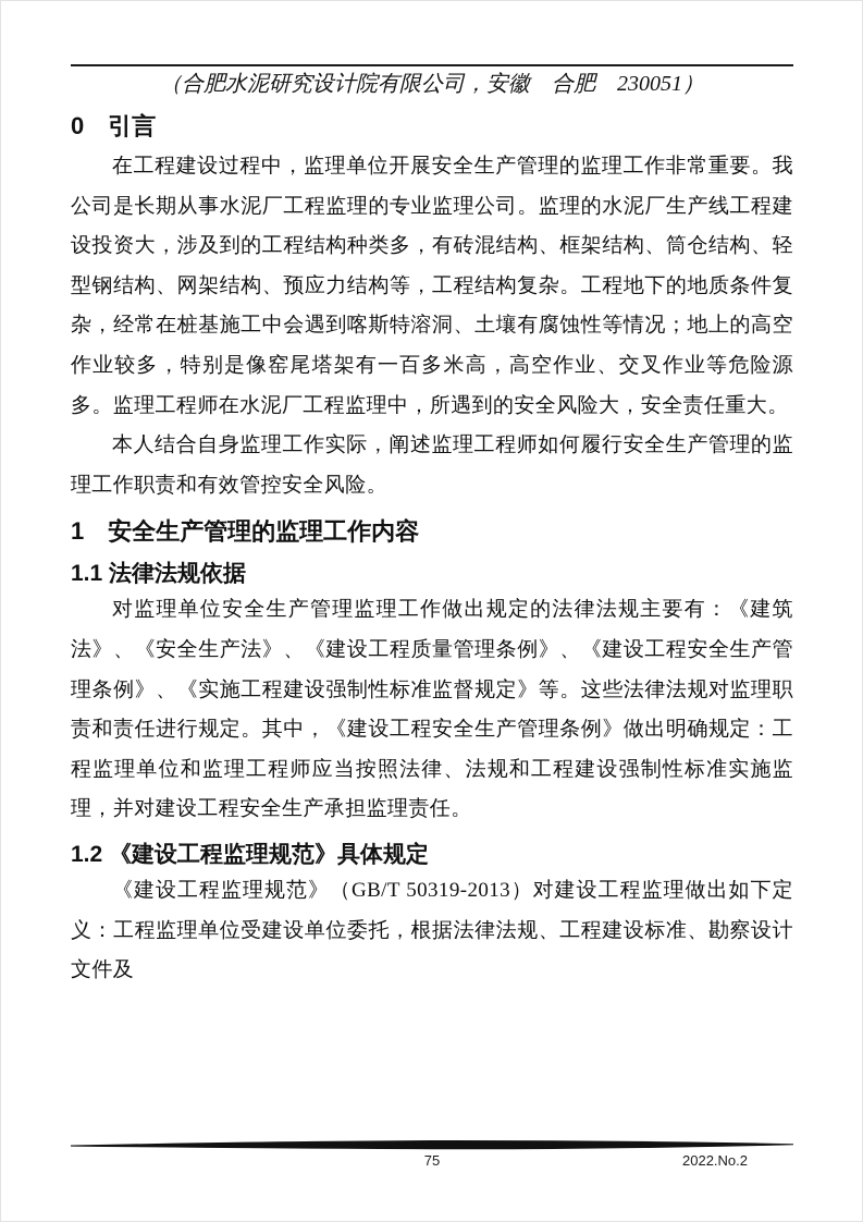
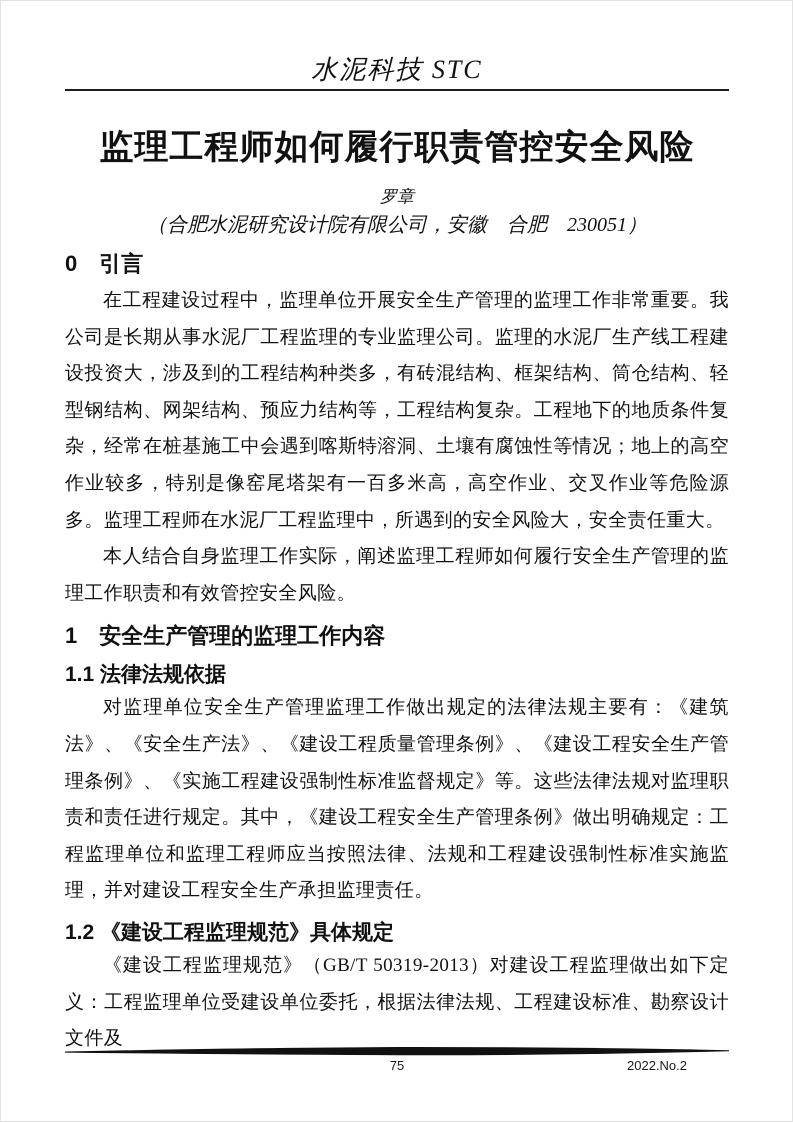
+ 水泥科技 STC
+ 监理工程师如何履行职责管控安全风险
+ 罗章
  （合肥水泥研究设计院有限公司，安徽 合肥 230051）
  0 引言
  在工程建设过程中，监理单位开展安全生产管理的监理工作非常重要。我公司是长期从事水泥厂工程监理的专业监理公司。监理的水泥厂生产线工程建设投资大，涉及到的工程结构种类多，有砖混结构、框架结构、筒仓结构、轻型钢结构、网架结构、预应力结构等，工程结构复杂。工程地下的地质条件复杂，经常在桩基施工中会遇到喀斯特溶洞、土壤有腐蚀性等情况；地上的高空作业较多，特别是像窑尾塔架有一百多米高，高空作业、交叉作业等危险源多。监理工程师在水泥厂工程监理中，所遇到的安全风险大，安全责任重大。
  本人结合自身监理工作实际，阐述监理工程师如何履行安全生产管理的监理工作职责和有效管控安全风险。
  1 安全生产管理的监理工作内容
  1.1 法律法规依据
  对监理单位安全生产管理监理工作做出规定的法律法规主要有：《建筑法》、《安全生产法》、《建设工程质量管理条例》、《建设工程安全生产管理条例》、《实施工程建设强制性标准监督规定》等。这些法律法规对监理职责和责任进行规定。其中，《建设工程安全生产管理条例》做出明确规定：工程监理单位和监理工程师应当按照法律、法规和工程建设强制性标准实施监理，并对建设工程安全生产承担监理责任。
  1.2 《建设工程监理规范》具体规定
  《建设工程监理规范》（GB/T 50319-2013）对建设工程监理做出如下定义：工程监理单位受建设单位委托，根据法律法规、工程建设标准、勘察设计文件及
  75
  2022.No.2
